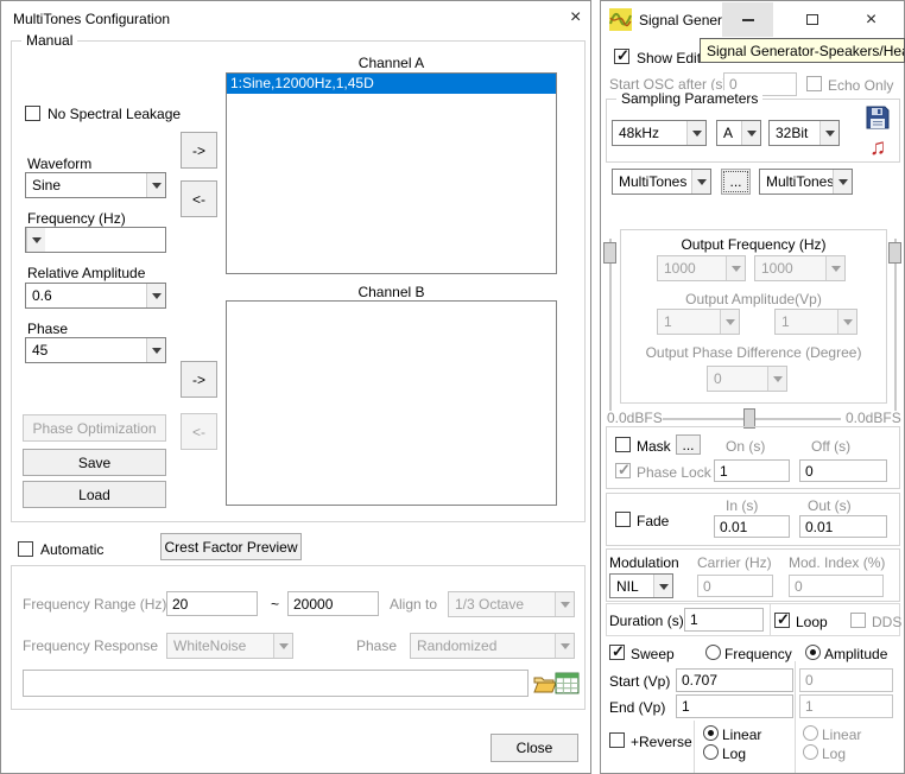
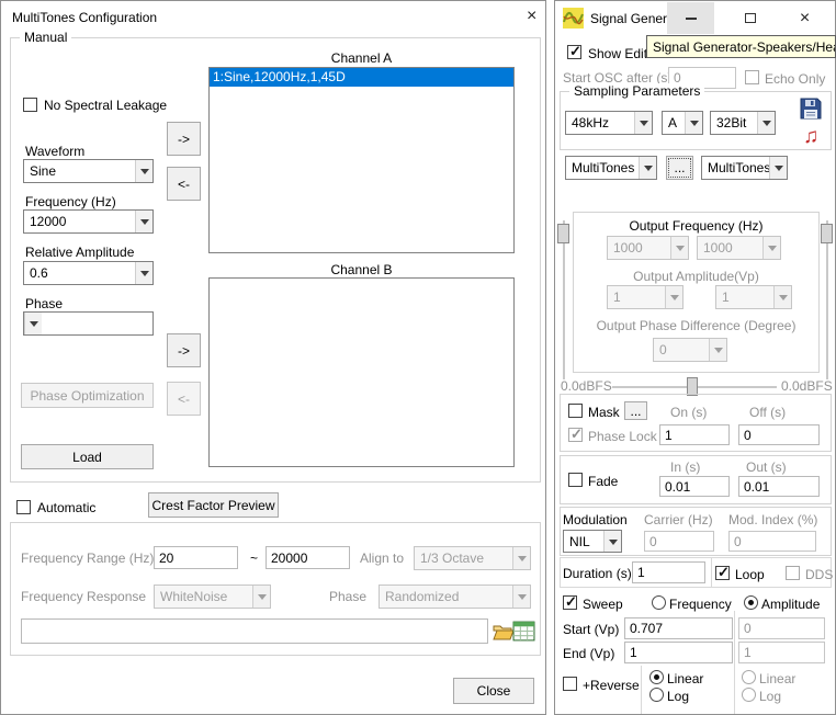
  MultiTones Configuration
  ×
  Manual
  Channel A
  1:Sine,12000Hz,1,45D
  No Spectral Leakage
  ->
  Waveform
  Sine
  <-
  Frequency (Hz)
+ 12000
  Relative Amplitude
  0.6
  Phase
- 45
  Channel B
  ->
  Phase Optimization
  <-
- Save
  Load
  Automatic
  Crest Factor Preview
  Frequency Range (Hz)
  20
  ~
  20000
  Align to
  1/3 Octave
  Frequency Response
  WhiteNoise
  Phase
  Randomized
  Close
  Signal Gener
  ×
  Show Edi
  Signal Generator-Speakers/He
  Start OSC after (s
  0
  Echo Only
  Sampling Parameters
  48kHz
  A
  32Bit
  ♫
  MultiTones
  ...
  MultiTones
  Output Frequency (Hz)
  1000
  1000
  Output Amplitude(Vp)
  1
  1
  Output Phase Difference (Degree)
  0
  0.0dBFS
  0.0dBFS
  Mask
  ...
  On (s)
  Off (s)
  Phase Lock
  1
  0
  Fade
  In (s)
  Out (s)
  0.01
  0.01
  Modulation
  Carrier (Hz)
  Mod. Index (%)
  NIL
  0
  0
  Duration (s)
  1
  Loop
  DDS
  Sweep
  Frequency
  Amplitude
  Start (Vp)
  0.707
  0
  End (Vp)
  1
  1
  +Reverse
  Linear
  Log
  Linear
  Log
